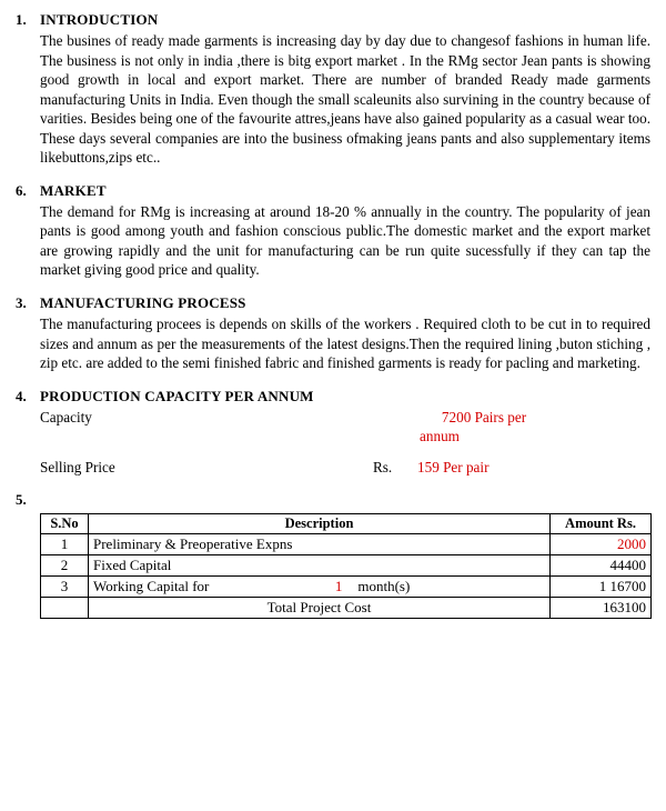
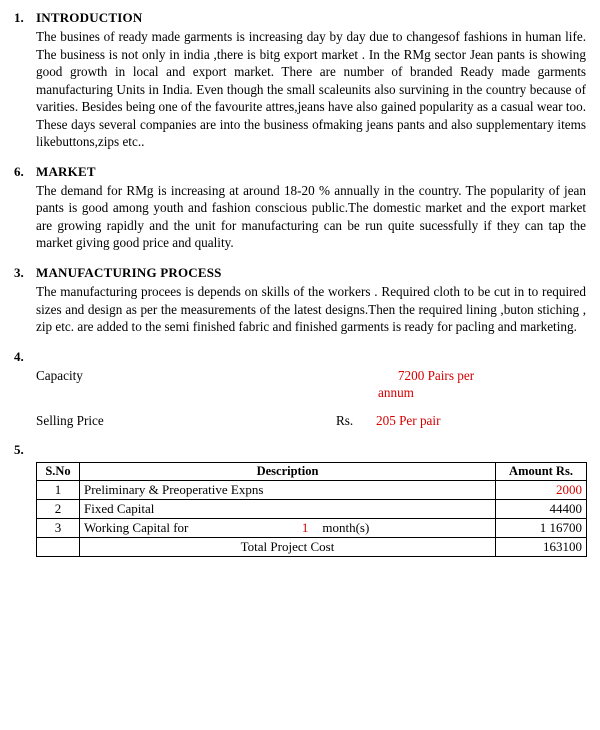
  1.
  INTRODUCTION
  The busines of ready made garments is increasing day by day due to changesof fashions in human life. The business is not only in india ,there is bitg export market . In the RMg sector Jean pants is showing good growth in local and export market. There are number of branded Ready made garments manufacturing Units in India. Even though the small scaleunits also survining in the country because of varities. Besides being one of the favourite attres,jeans have also gained popularity as a casual wear too. These days several companies are into the business ofmaking jeans pants and also supplementary items likebuttons,zips etc..
  6.
  MARKET
  The demand for RMg is increasing at around 18-20 % annually in the country. The popularity of jean pants is good among youth and fashion conscious public.The domestic market and the export market are growing rapidly and the unit for manufacturing can be run quite sucessfully if they can tap the market giving good price and quality.
  3.
  MANUFACTURING PROCESS
- The manufacturing procees is depends on skills of the workers . Required cloth to be cut in to required sizes and annum as per the measurements of the latest designs.Then the required lining ,buton stiching , zip etc. are added to the semi finished fabric and finished garments is ready for pacling and marketing.
+ The manufacturing procees is depends on skills of the workers . Required cloth to be cut in to required sizes and design as per the measurements of the latest designs.Then the required lining ,buton stiching , zip etc. are added to the semi finished fabric and finished garments is ready for pacling and marketing.
  4.
- PRODUCTION CAPACITY PER ANNUM
  Capacity
  7200 Pairs per
  annum
  Selling Price
  Rs.
- 159 Per pair
+ 205 Per pair
  5.
  S.No	Description	Amount Rs.
  1	Preliminary & Preoperative Expns	2000
  2	Fixed Capital	44400
  3	Working Capital for 1 month(s)	1 16700
  	Total Project Cost	163100
